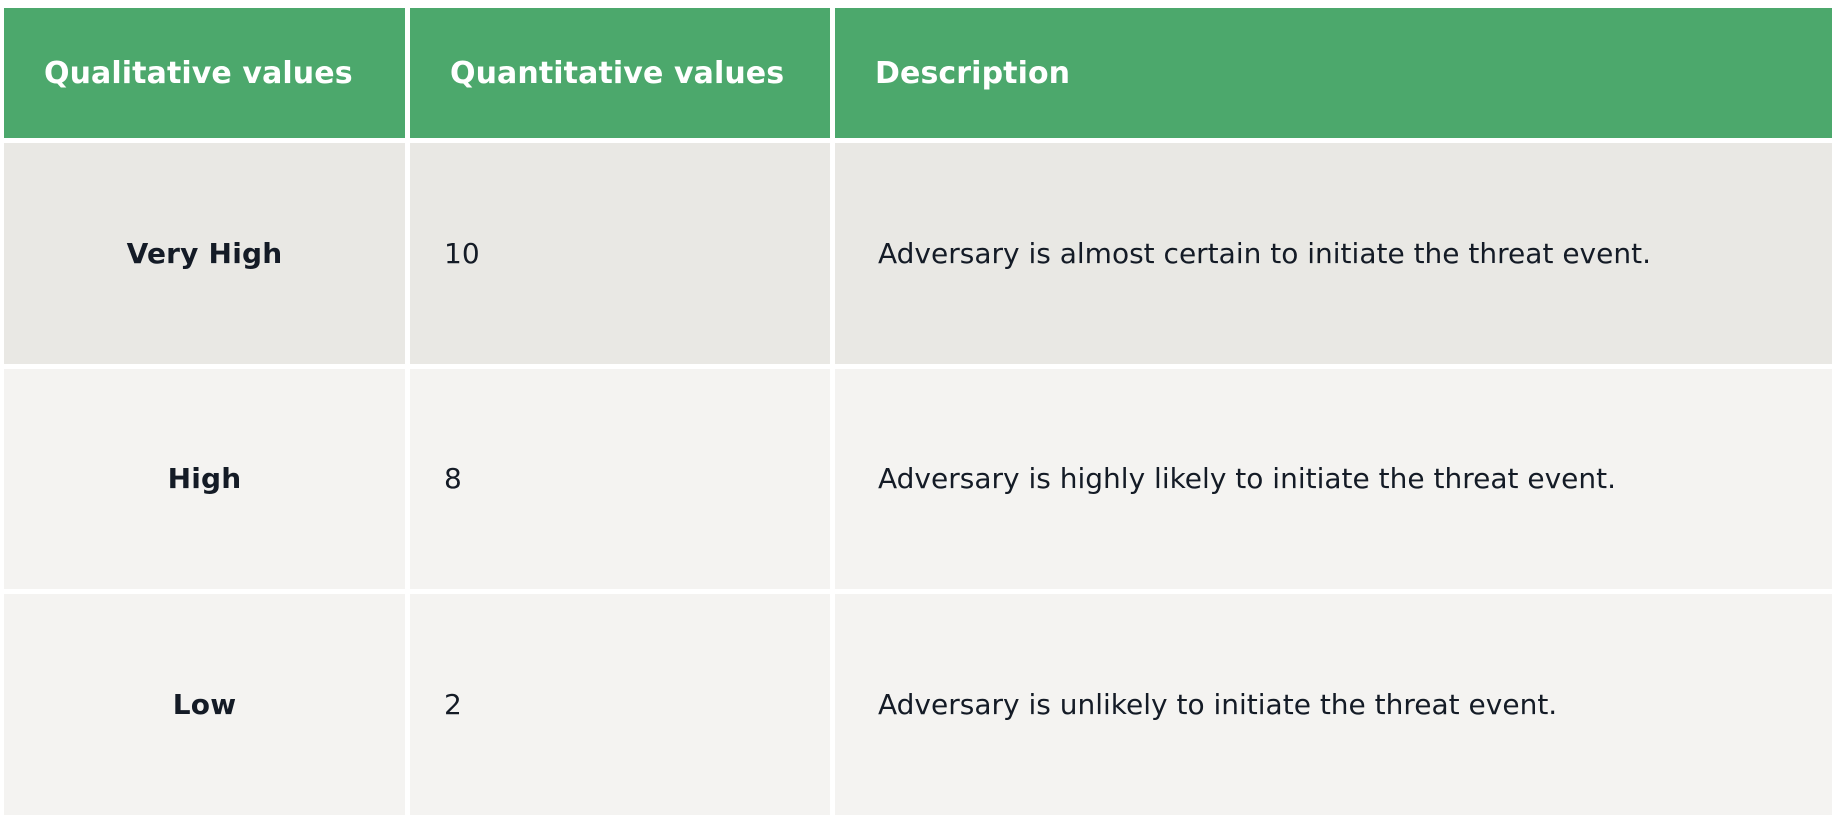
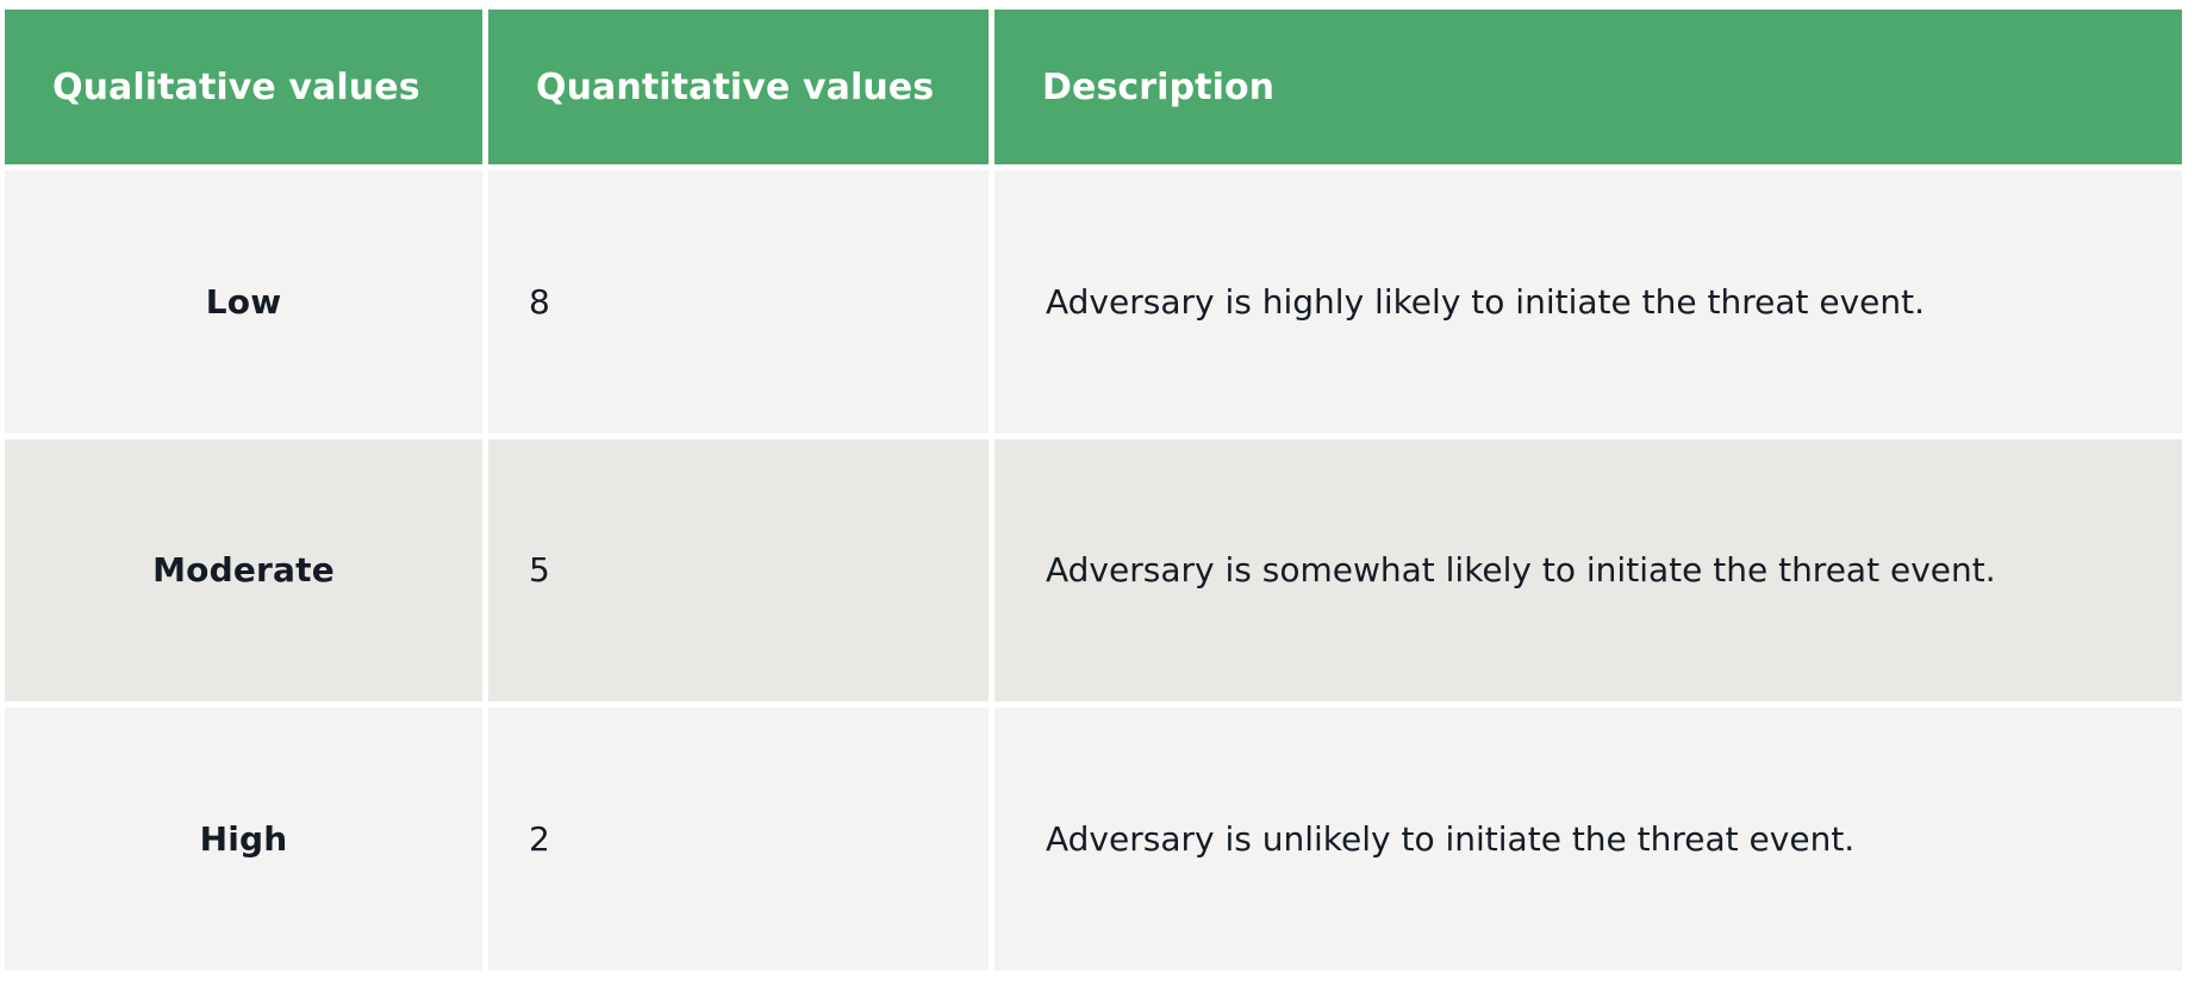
  Qualitative values	Quantitative values	Description
- Very High	10	Adversary is almost certain to initiate the threat event.
- High	8	Adversary is highly likely to initiate the threat event.
+ Low	8	Adversary is highly likely to initiate the threat event.
+ Moderate	5	Adversary is somewhat likely to initiate the threat event.
- Low	2	Adversary is unlikely to initiate the threat event.
+ High	2	Adversary is unlikely to initiate the threat event.
